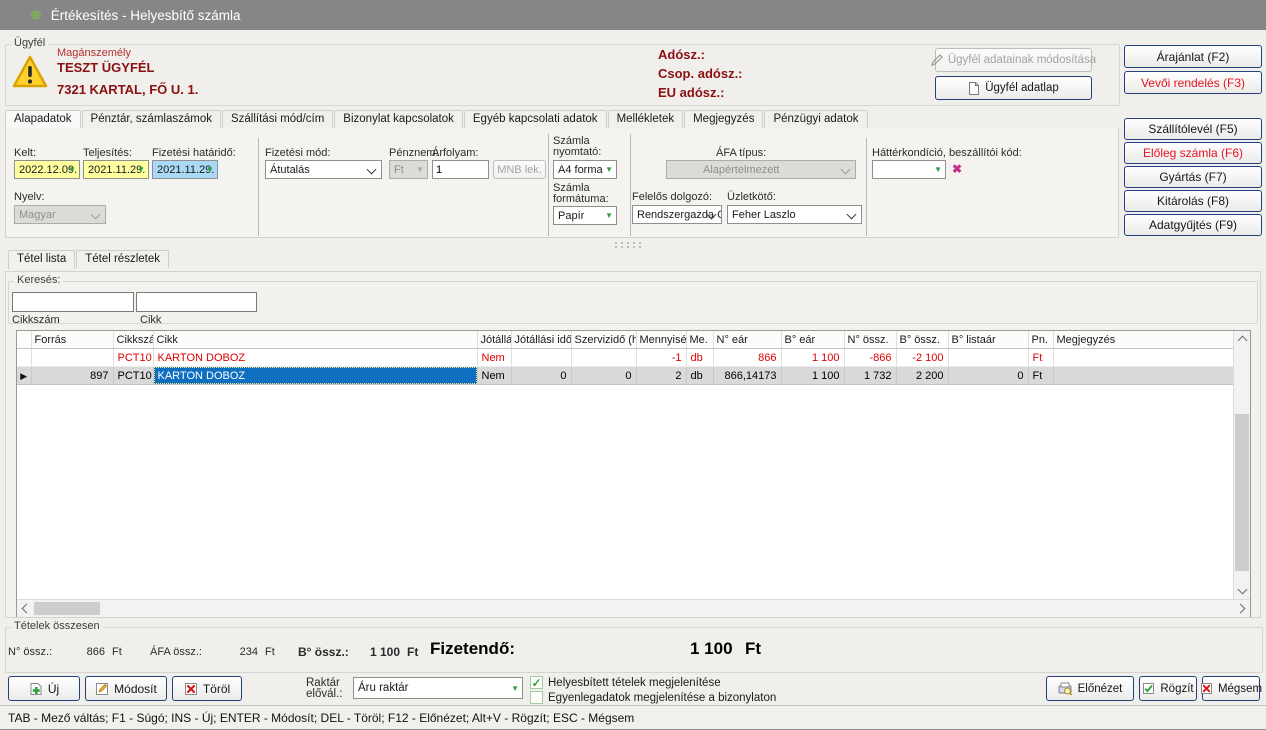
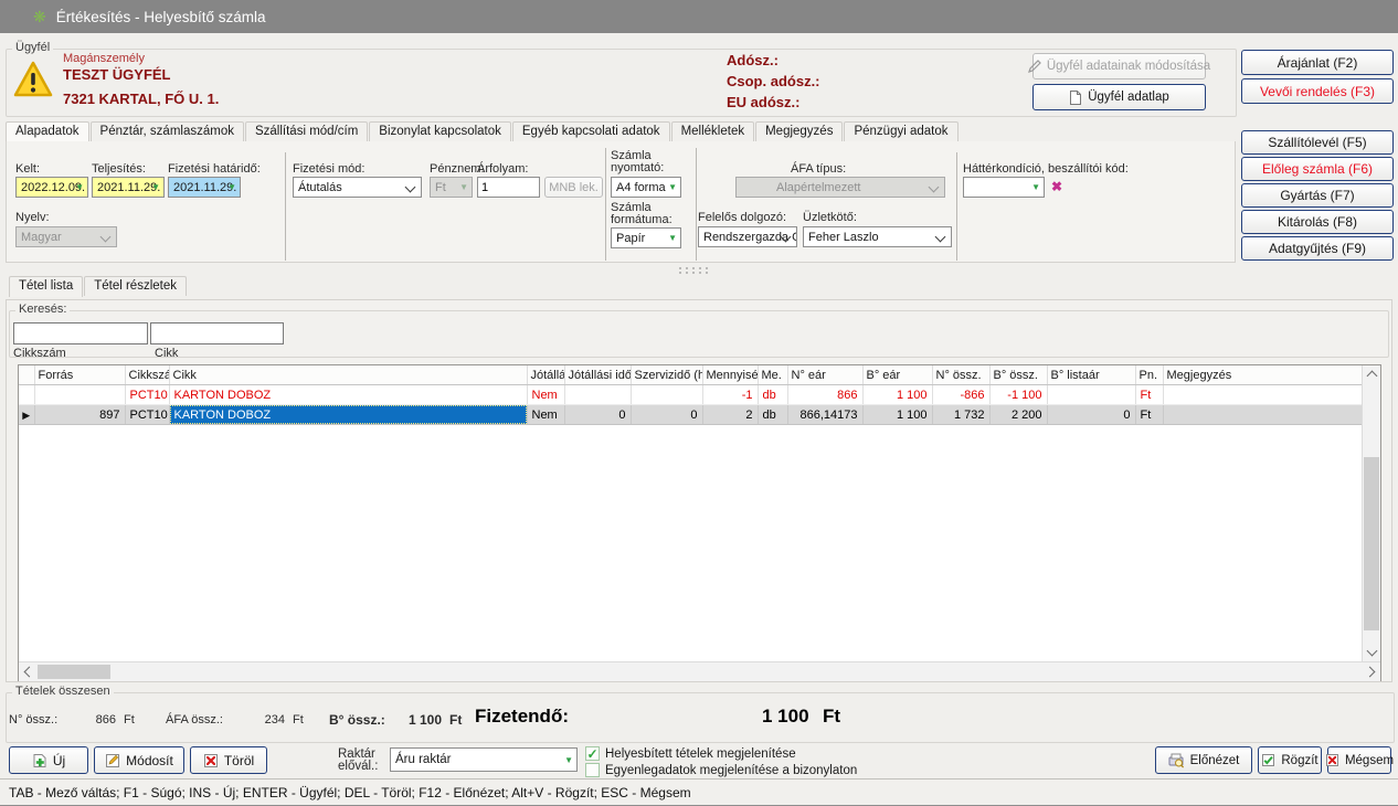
  ❋
  Értékesítés - Helyesbítő számla
  Ügyfél
  Magánszemély
  TESZT ÜGYFÉL
  7321 KARTAL, FŐ U. 1.
  Adósz.:
  Csop. adósz.:
  EU adósz.:
  Ügyfél adatainak módosítása
  Ügyfél adatlap
  Árajánlat (F2)
  Vevői rendelés (F3)
  Szállítólevél (F5)
  Előleg számla (F6)
  Gyártás (F7)
  Kitárolás (F8)
  Adatgyűjtés (F9)
  Alapadatok
  Pénztár, számlaszámok
  Szállítási mód/cím
  Bizonylat kapcsolatok
  Egyéb kapcsolati adatok
  Mellékletek
  Megjegyzés
  Pénzügyi adatok
  Kelt:
  2022.12.09.
  ▼
  Teljesítés:
  2021.11.29.
  ▼
  Fizetési határidő:
  2021.11.29.
  ▼
  Nyelv:
  Magyar
  Fizetési mód:
  Átutalás
  Pénznem:
  Ft
  ▼
  Árfolyam:
  1
  MNB lek.
  Számla nyomtató:
  A4 forma
  ▼
  Számla formátuma:
  Papír
  ▼
  ÁFA típus:
  Alapértelmezett
  Felelős dolgozó:
  Rendszergazda
  Üzletkötő:
  Feher Laszlo
  Háttérkondíció, beszállítói kód:
  ▼
  ✖
  Tétel lista
  Tétel részletek
  Keresés:
  Cikkszám
  Cikk
  	Forrás	Cikkszá	Cikk	Jótállá	Jótállási idő	Szervizidő (h	Mennyisé	Me.	N° eár	B° eár	N° össz.	B° össz.	B° listaár	Pn.	Megjegyzés
- 		PCT10	KARTON DOBOZ	Nem			-1	db	866	1 100	-866	-2 100		Ft
+ 		PCT10	KARTON DOBOZ	Nem			-1	db	866	1 100	-866	-1 100		Ft
  ▶	897	PCT10	KARTON DOBOZ	Nem	0	0	2	db	866,14173	1 100	1 732	2 200	0	Ft
  Tételek összesen
  N° össz.:
  866
  Ft
  ÁFA össz.:
  234
  Ft
  B° össz.:
  1 100
  Ft
  Fizetendő:
  1 100
  Ft
  Új
  Módosít
  Töröl
  Raktár elővál.:
  Áru raktár
  ▼
  ✓
  Helyesbített tételek megjelenítése
  Egyenlegadatok megjelenítése a bizonylaton
  Előnézet
  Rögzít
  Mégsem
- TAB - Mező váltás; F1 - Súgó; INS - Új; ENTER - Módosít; DEL - Töröl; F12 - Előnézet; Alt+V - Rögzít; ESC - Mégsem
+ TAB - Mező váltás; F1 - Súgó; INS - Új; ENTER - Ügyfél; DEL - Töröl; F12 - Előnézet; Alt+V - Rögzít; ESC - Mégsem
